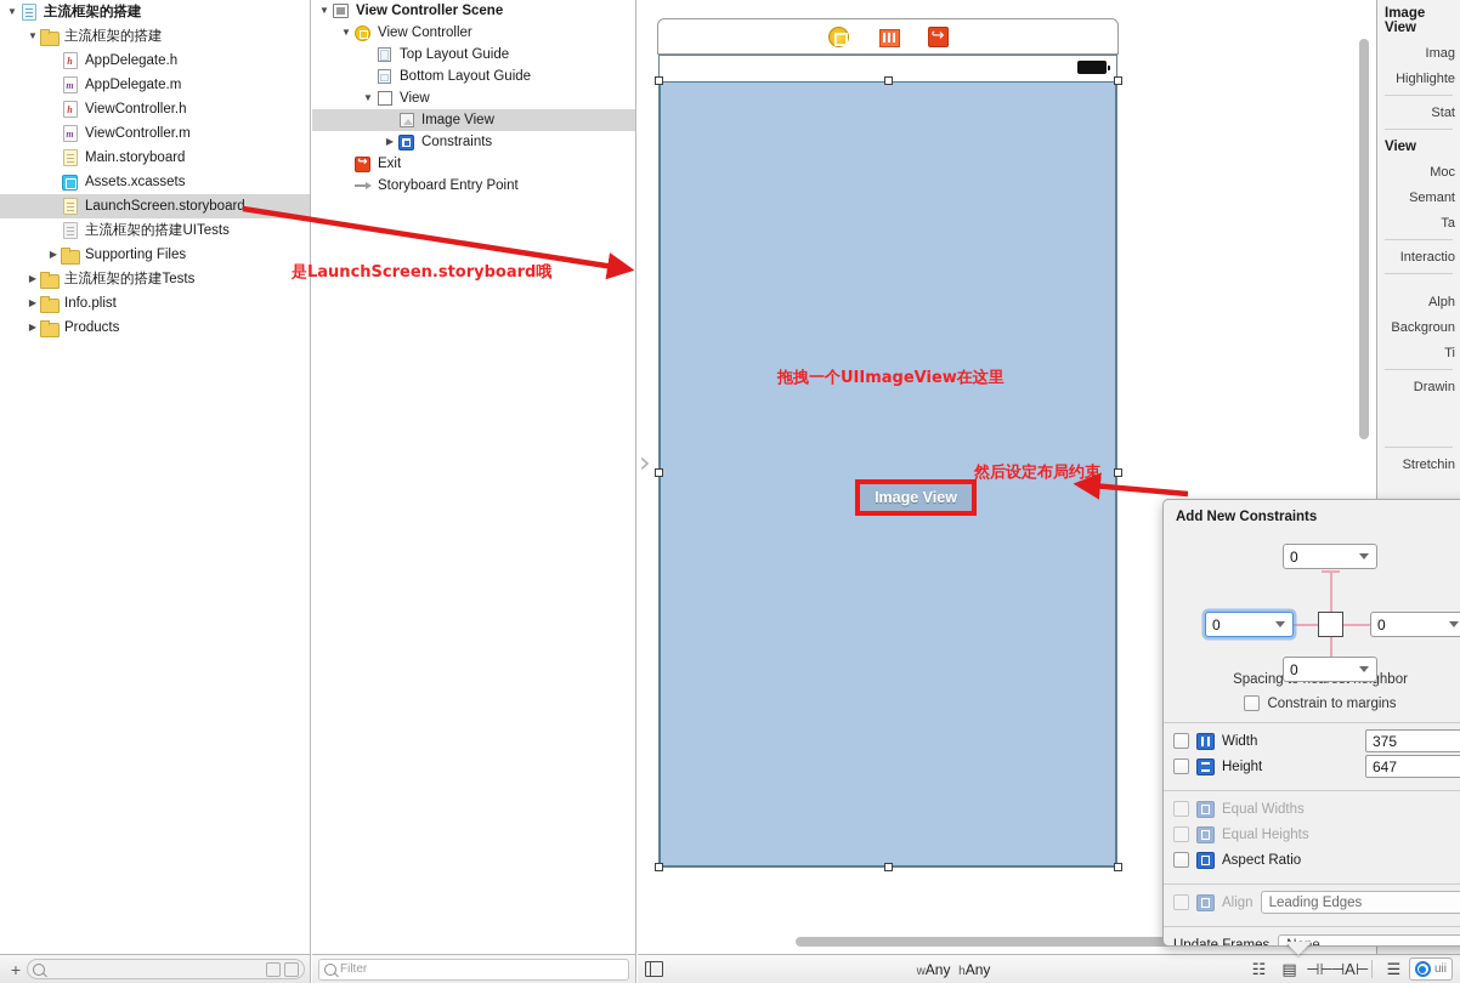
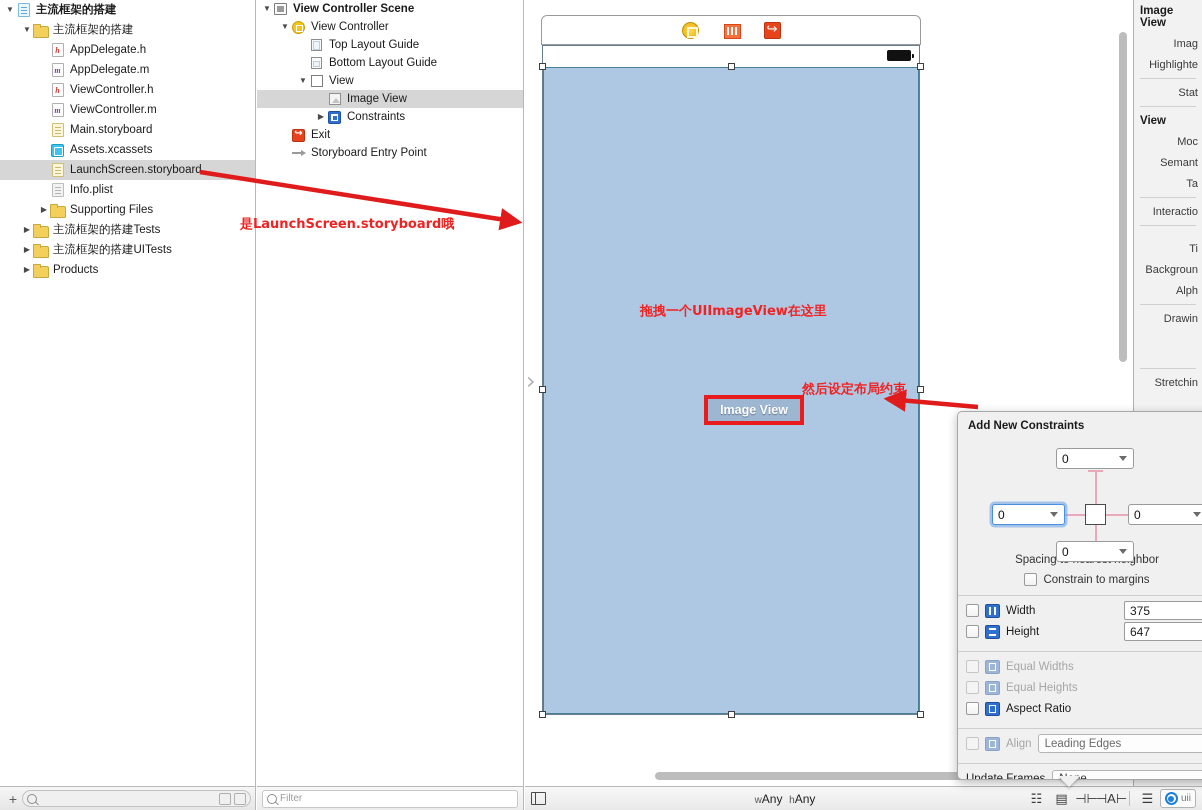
  ▼
  主流框架的搭建
  ▼
  主流框架的搭建
  h
  AppDelegate.h
  m
  AppDelegate.m
  h
  ViewController.h
  m
  ViewController.m
  Main.storyboard
  Assets.xcassets
  LaunchScreen.storyboard
- 主流框架的搭建UITests
+ Info.plist
  ▶
  Supporting Files
  ▶
  主流框架的搭建Tests
  ▶
- Info.plist
+ 主流框架的搭建UITests
  ▶
  Products
  +
  ▼
  View Controller Scene
  ▼
  View Controller
  Top Layout Guide
  Bottom Layout Guide
  ▼
  View
  Image View
  ▶
  Constraints
  Exit
  Storyboard Entry Point
  Filter
  ›
  拖拽一个UIImageView在这里
  Image View
  然后设定布局约束
  Image View
  Imag
  Highlighte
  Stat
  View
  Moc
  Semant
  Ta
  Interactio
- Alph
+ Ti
  Backgroun
- Ti
+ Alph
  Drawin
  Stretchin
  wAny hAny
  ☷
  ▤
  ⊣⊢
  ⊣A⊢
  ☰
  uii
  Add New Constraints
  0
  0
  0
  0
  Constrain to margins
  Width
  375
  Height
  647
  Equal Widths
  Equal Heights
  Aspect Ratio
  Align
  Leading Edges
  是LaunchScreen.storyboard哦
